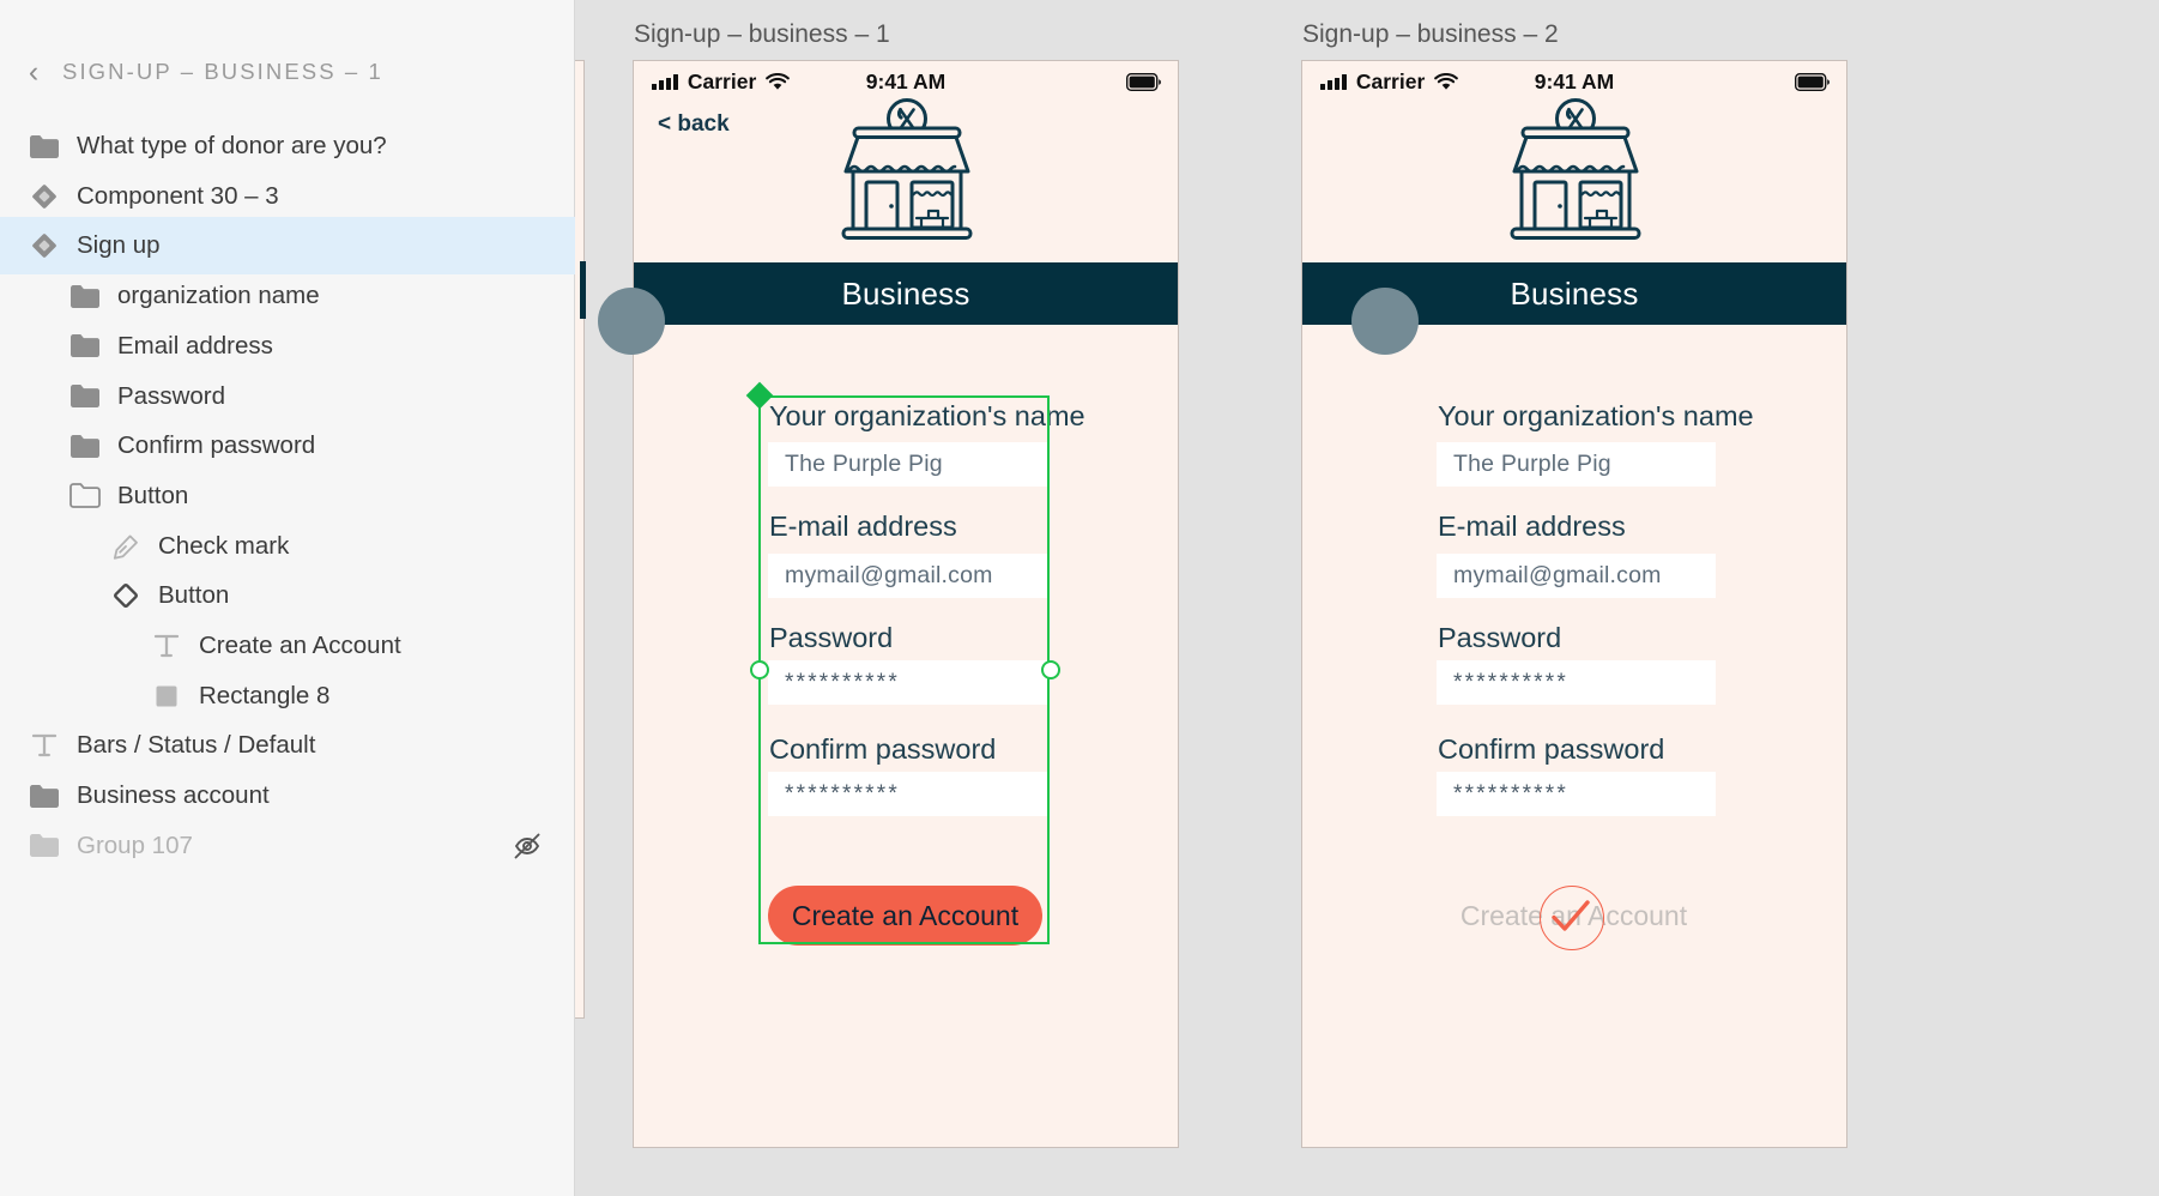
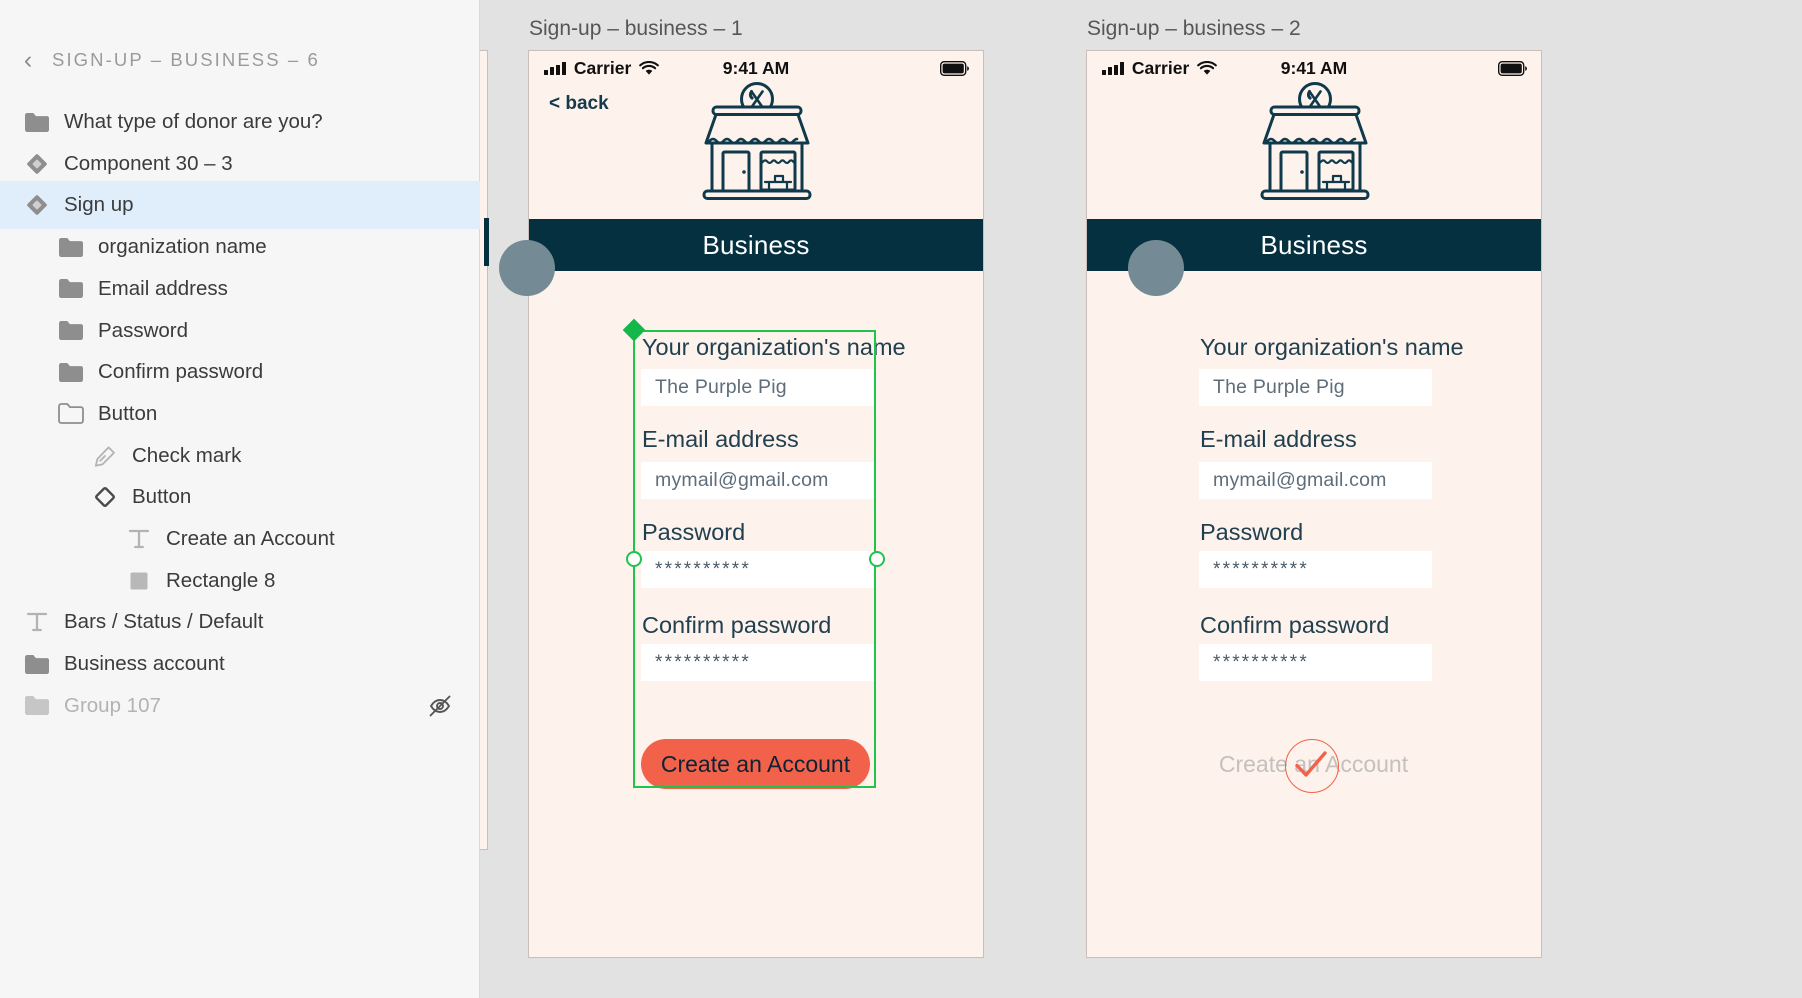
  ‹
- SIGN-UP – BUSINESS – 1
+ SIGN-UP – BUSINESS – 6
  What type of donor are you?
  Component 30 – 3
  Sign up
  organization name
  Email address
  Password
  Confirm password
  Button
  Check mark
  Button
  Create an Account
  Rectangle 8
  Bars / Status / Default
  Business account
  Group 107
  Sign-up – business – 1
  Sign-up – business – 2
  Carrier
  9:41 AM
  < back
  Business
  Your organization's name
  The Purple Pig
  E-mail address
  mymail@gmail.com
  Password
  **********
  Confirm password
  **********
  Create an Account
  Carrier
  9:41 AM
  Business
  Your organization's name
  The Purple Pig
  E-mail address
  mymail@gmail.com
  Password
  **********
  Confirm password
  **********
  Create an Account
